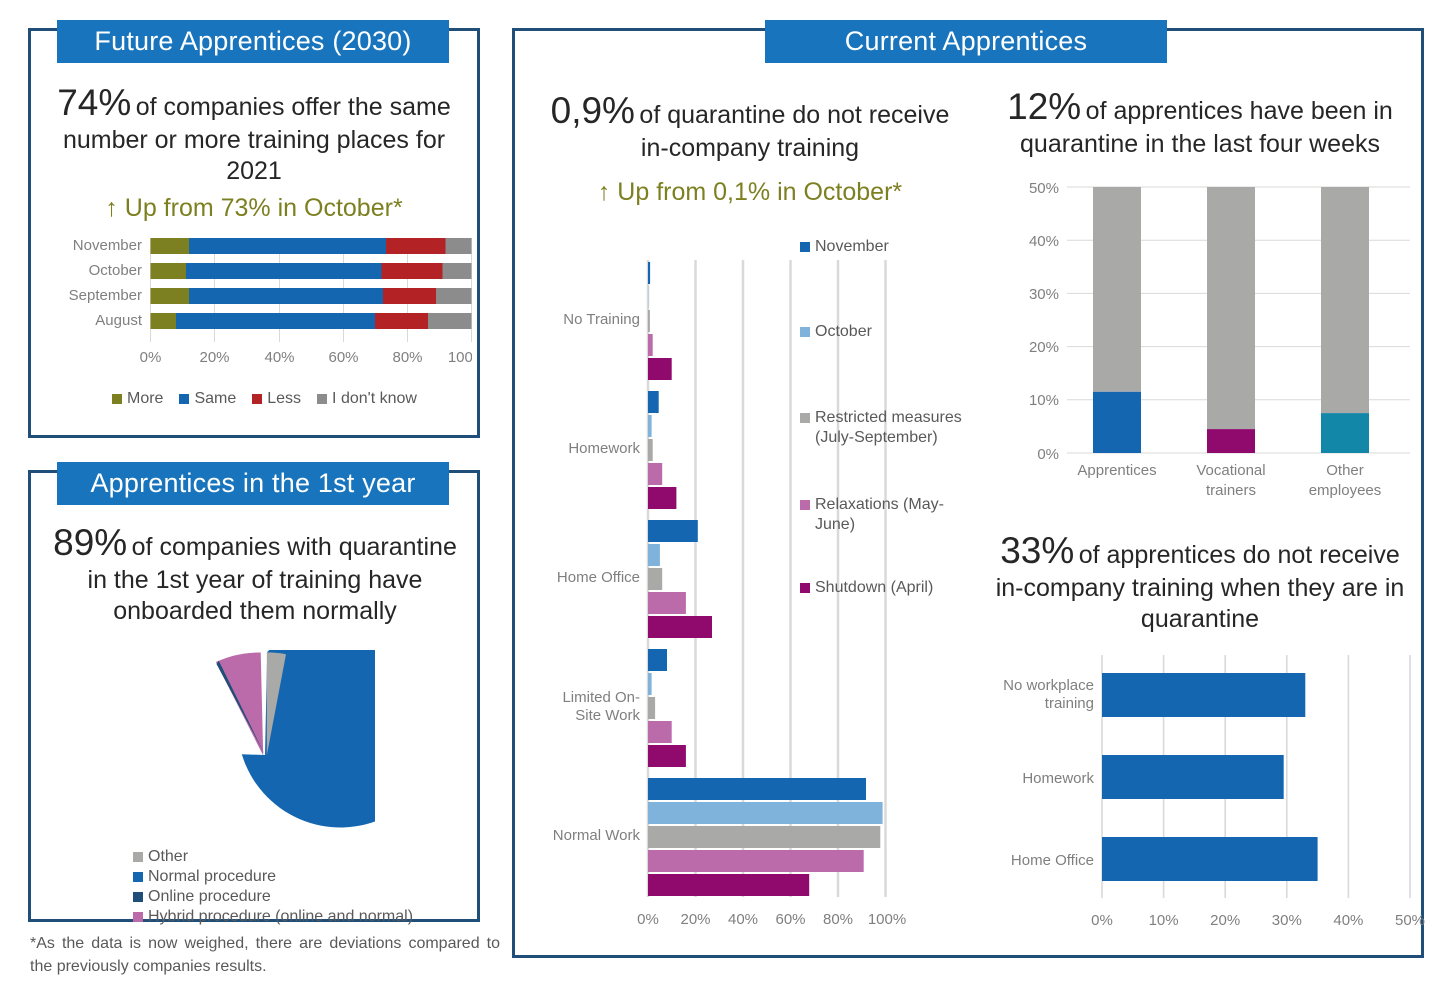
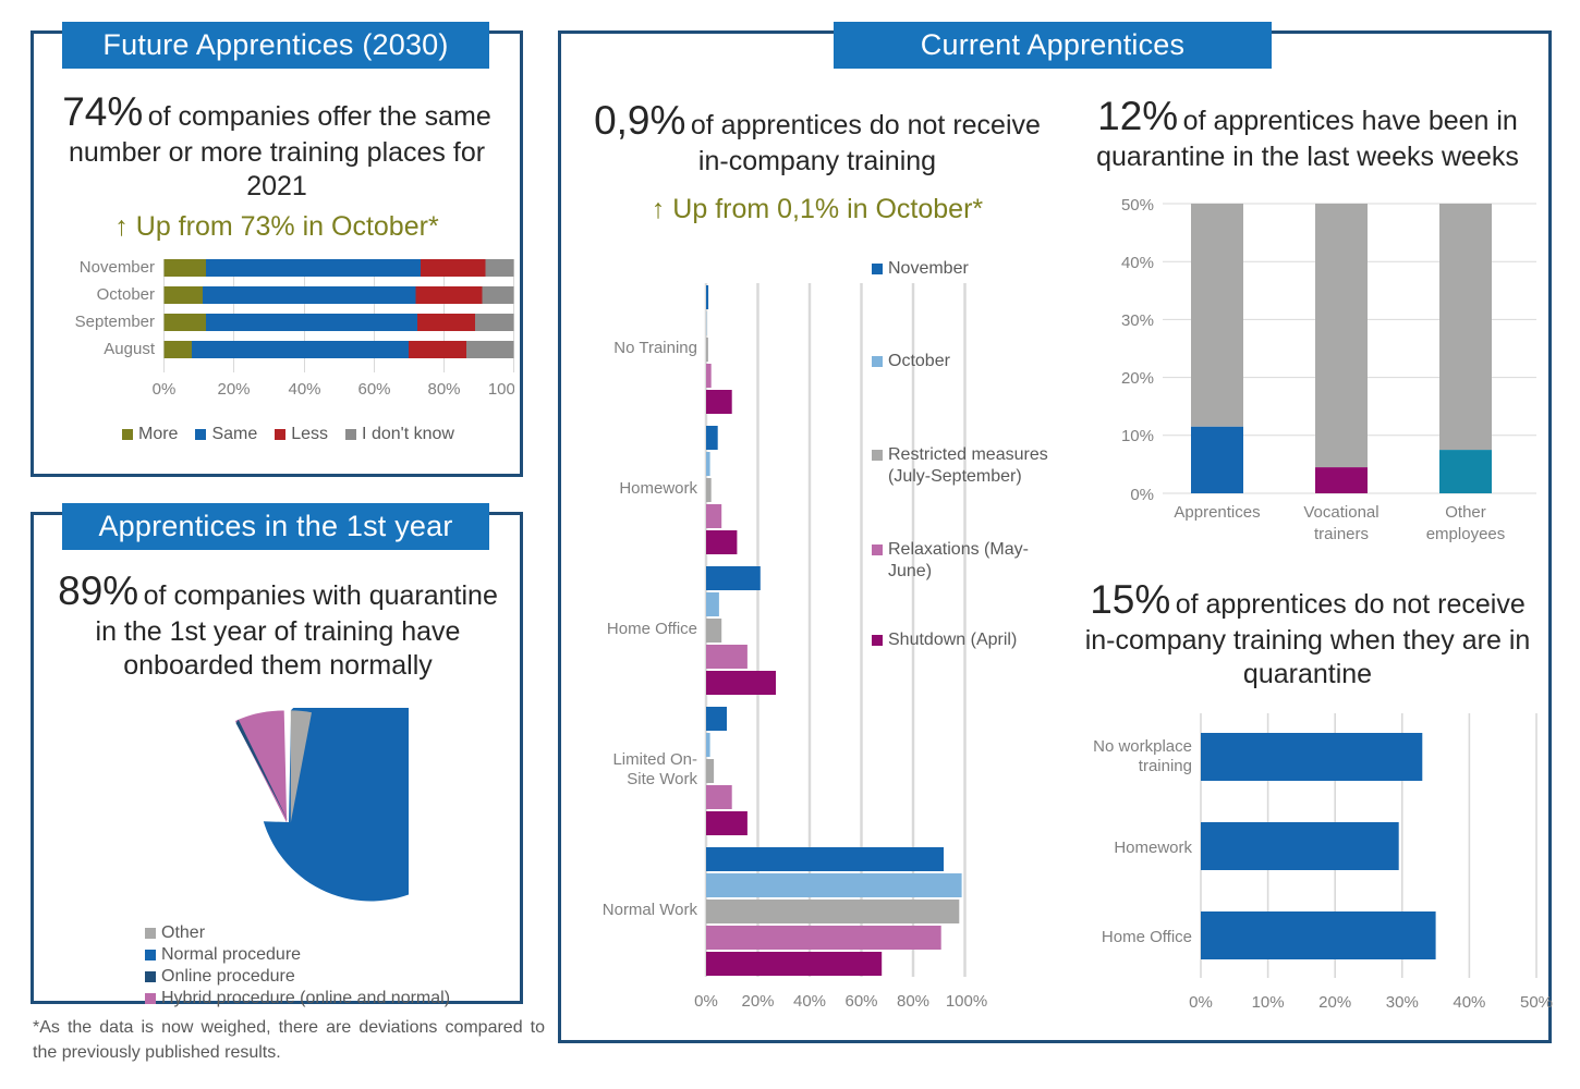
  Future Apprentices (2030)
  74% of companies offer the same number or more training places for 2021
  ↑ Up from 73% in October*
  November
  October
  September
  August
  0%
  20%
  40%
  60%
  80%
  100
  More
  Same
  Less
  I don't know
  Apprentices in the 1st year
  89% of companies with quarantine in the 1st year of training have onboarded them normally
  Other
  Normal procedure
  Online procedure
  Hybrid procedure (online and normal)
- *As the data is now weighed, there are deviations compared to the previously companies results.
+ *As the data is now weighed, there are deviations compared to the previously published results.
  Current Apprentices
- 0,9% of quarantine do not receive in-company training
+ 0,9% of apprentices do not receive in-company training
  ↑ Up from 0,1% in October*
  No Training
  Homework
  Home Office
  Limited On-
  Site Work
  Normal Work
  0%
  20%
  40%
  60%
  80%
  100%
  November
  October
  Restricted measures (July-September)
  Relaxations (May-June)
  Shutdown (April)
- 12% of apprentices have been in quarantine in the last four weeks
+ 12% of apprentices have been in quarantine in the last weeks weeks
  50%
  40%
  30%
  20%
  10%
  0%
  Apprentices
  Vocational
  trainers
  Other
  employees
- 33% of apprentices do not receive in-company training when they are in quarantine
+ 15% of apprentices do not receive in-company training when they are in quarantine
  No workplace
  training
  Homework
  Home Office
  0%
  10%
  20%
  30%
  40%
  50%
